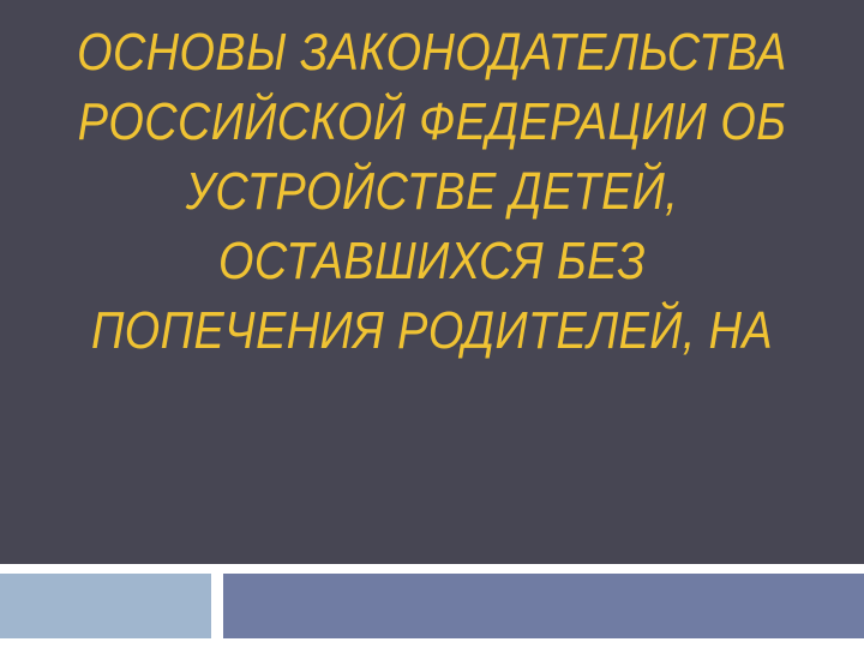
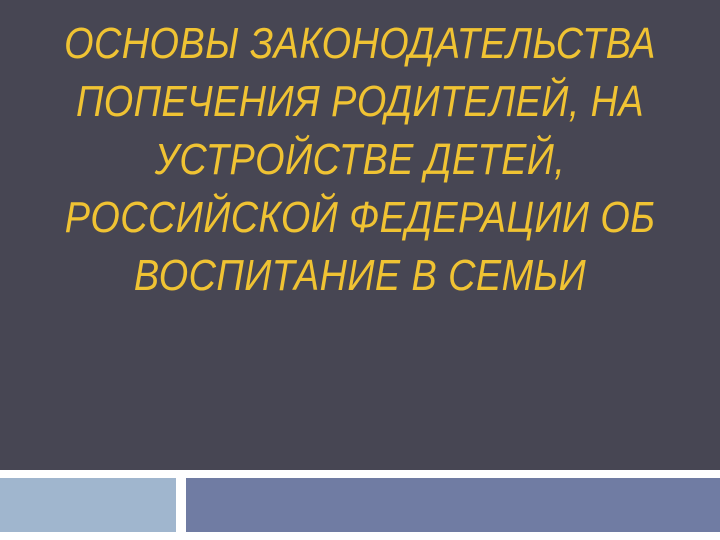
  ОСНОВЫ ЗАКОНОДАТЕЛЬСТВА
- РОССИЙСКОЙ ФЕДЕРАЦИИ ОБ
+ ПОПЕЧЕНИЯ РОДИТЕЛЕЙ, НА
  УСТРОЙСТВЕ ДЕТЕЙ,
- ОСТАВШИХСЯ БЕЗ
- ПОПЕЧЕНИЯ РОДИТЕЛЕЙ, НА
+ РОССИЙСКОЙ ФЕДЕРАЦИИ ОБ
+ ВОСПИТАНИЕ В СЕМЬИ
